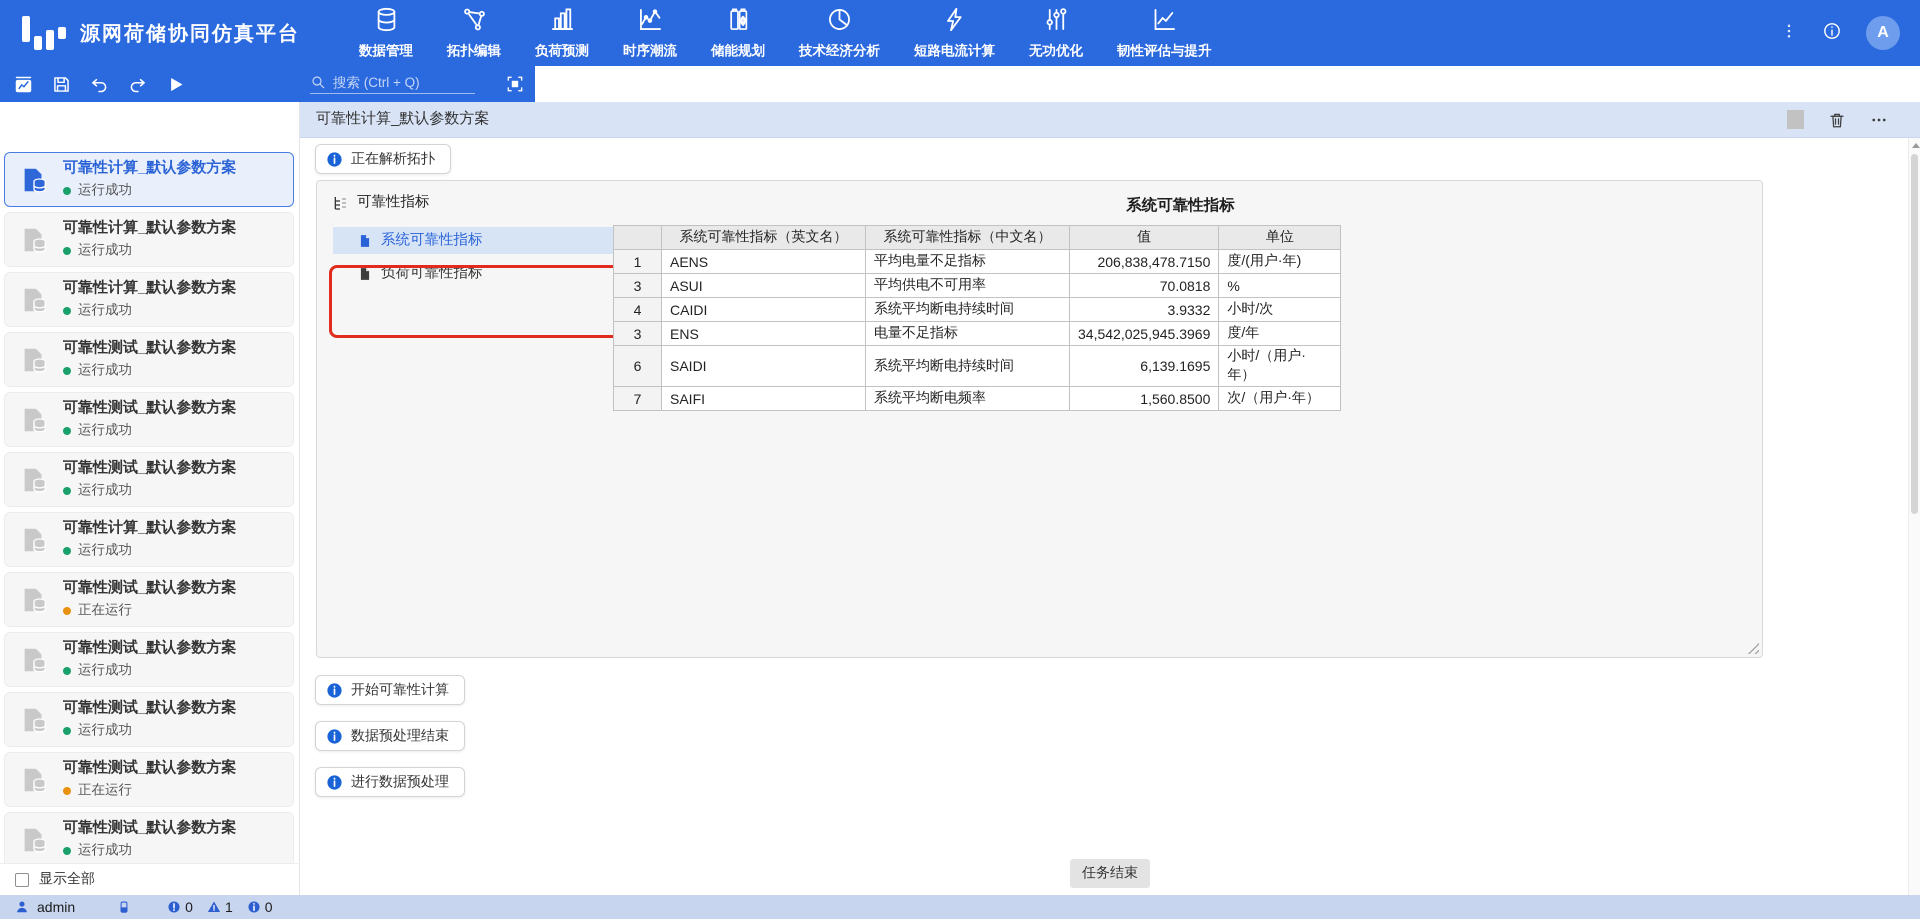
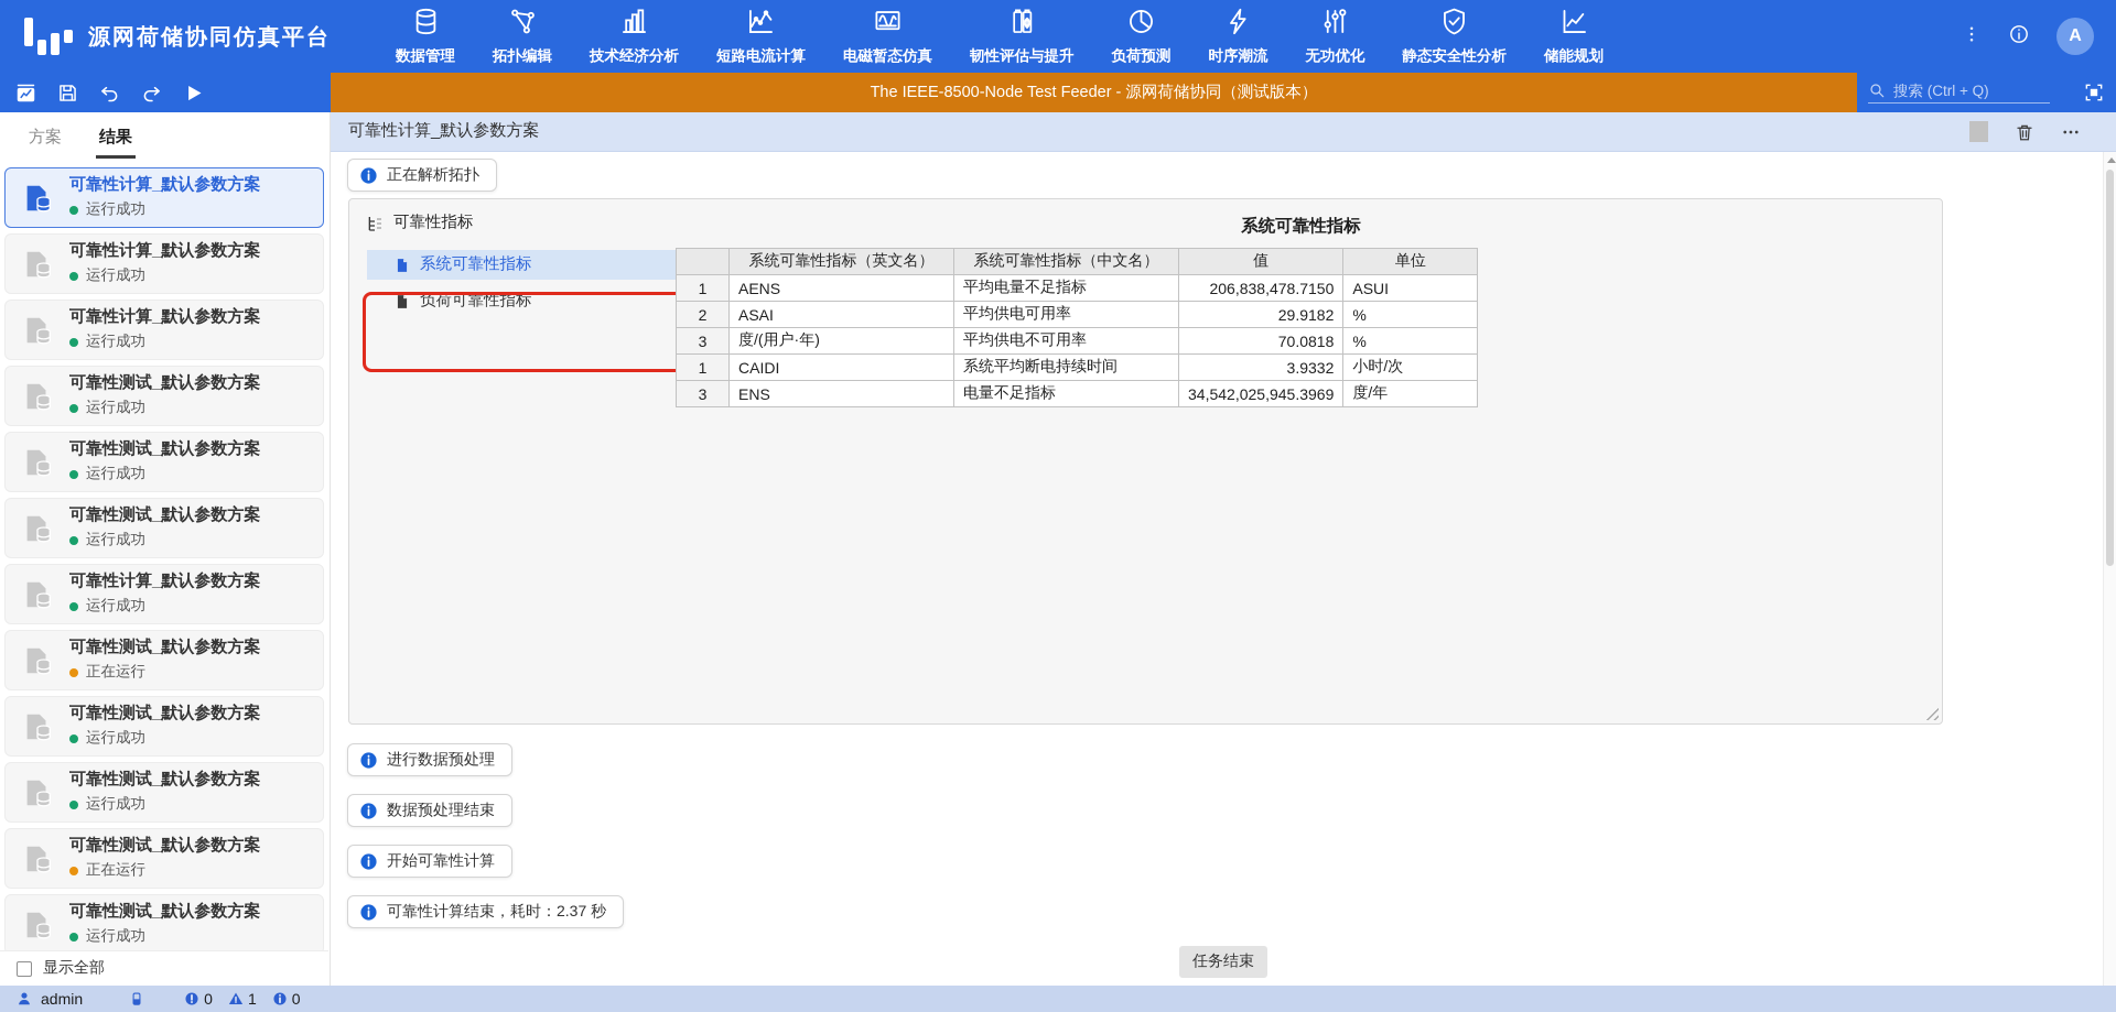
  源网荷储协同仿真平台
  数据管理
  拓扑编辑
- 负荷预测
+ 技术经济分析
- 时序潮流
+ 短路电流计算
+ 电磁暂态仿真
- 储能规划
+ 韧性评估与提升
- 技术经济分析
+ 负荷预测
- 短路电流计算
+ 时序潮流
  无功优化
+ 静态安全性分析
- 韧性评估与提升
+ 储能规划
  A
+ The IEEE-8500-Node Test Feeder - 源网荷储协同（测试版本）
  搜索 (Ctrl + Q)
+ 方案
+ 结果
  可靠性计算_默认参数方案
  运行成功
  可靠性计算_默认参数方案
  运行成功
  可靠性计算_默认参数方案
  运行成功
  可靠性测试_默认参数方案
  运行成功
  可靠性测试_默认参数方案
  运行成功
  可靠性测试_默认参数方案
  运行成功
  可靠性计算_默认参数方案
  运行成功
  可靠性测试_默认参数方案
  正在运行
  可靠性测试_默认参数方案
  运行成功
  可靠性测试_默认参数方案
  运行成功
  可靠性测试_默认参数方案
  正在运行
  可靠性测试_默认参数方案
  运行成功
  显示全部
  可靠性计算_默认参数方案
  正在解析拓扑
  可靠性指标
  系统可靠性指标
  负荷可靠性指标
  系统可靠性指标
  	系统可靠性指标（英文名）	系统可靠性指标（中文名）	值	单位
- 1	AENS	平均电量不足指标	206,838,478.7150	度/(用户·年)
+ 1	AENS	平均电量不足指标	206,838,478.7150	ASUI
+ 2	ASAI	平均供电可用率	29.9182	%
- 3	ASUI	平均供电不可用率	70.0818	%
+ 3	度/(用户·年)	平均供电不可用率	70.0818	%
- 4	CAIDI	系统平均断电持续时间	3.9332	小时/次
+ 1	CAIDI	系统平均断电持续时间	3.9332	小时/次
  3	ENS	电量不足指标	34,542,025,945.3969	度/年
- 6	SAIDI	系统平均断电持续时间	6,139.1695	小时/（用户·年）
- 7	SAIFI	系统平均断电频率	1,560.8500	次/（用户·年）
- 开始可靠性计算
+ 进行数据预处理
  数据预处理结束
- 进行数据预处理
+ 开始可靠性计算
+ 可靠性计算结束，耗时：2.37 秒
  任务结束
  admin
  0
  1
  0
